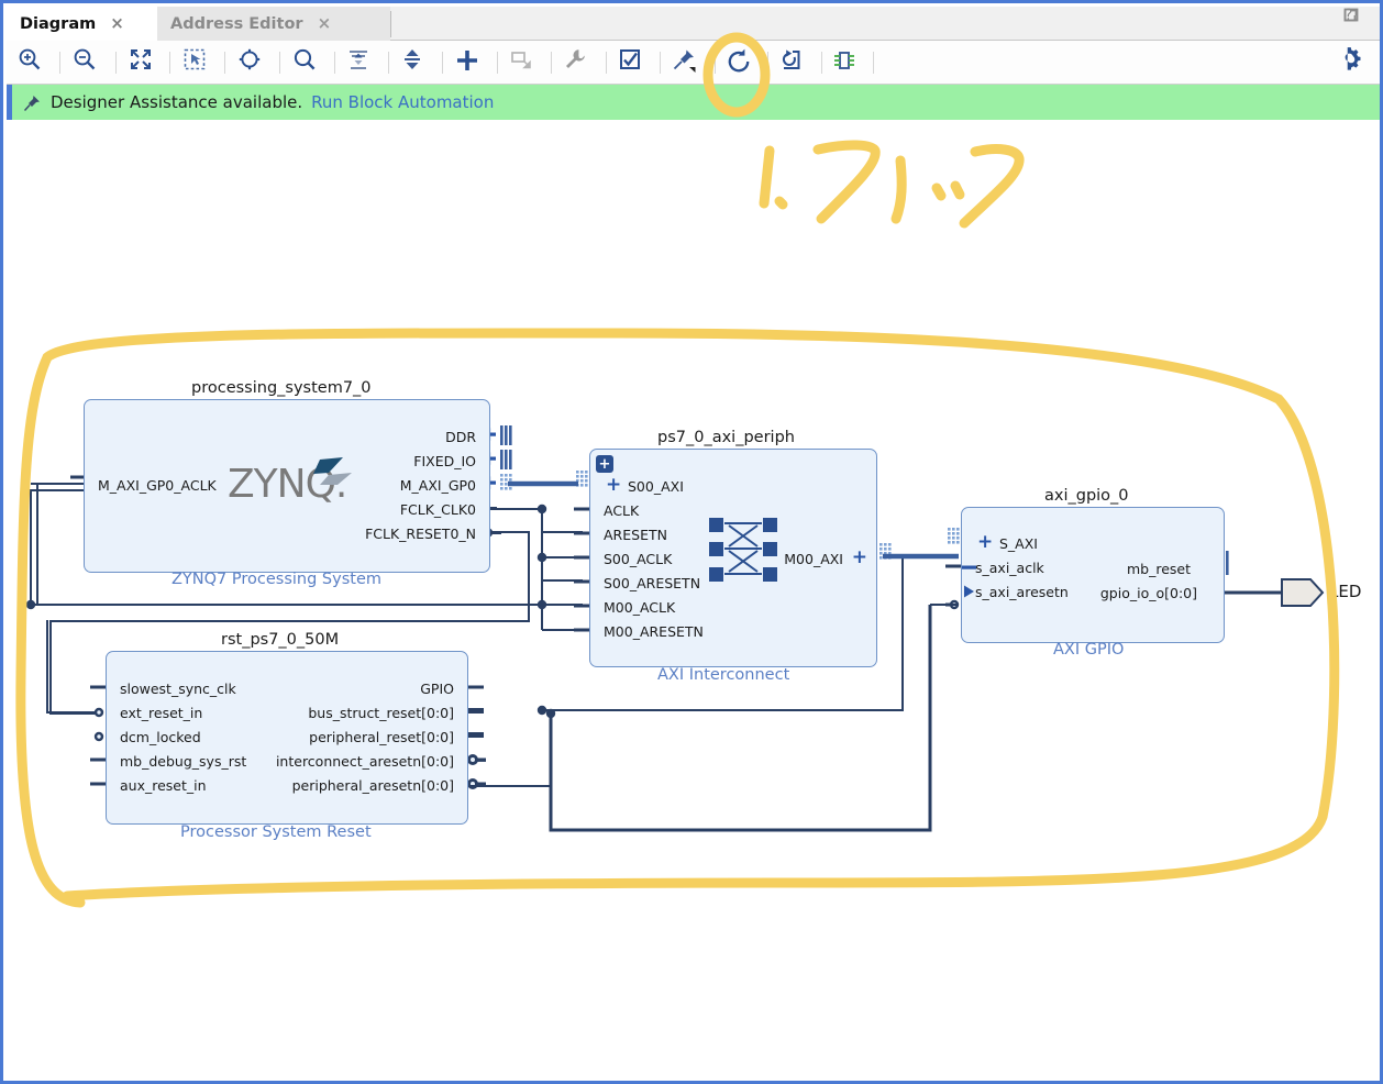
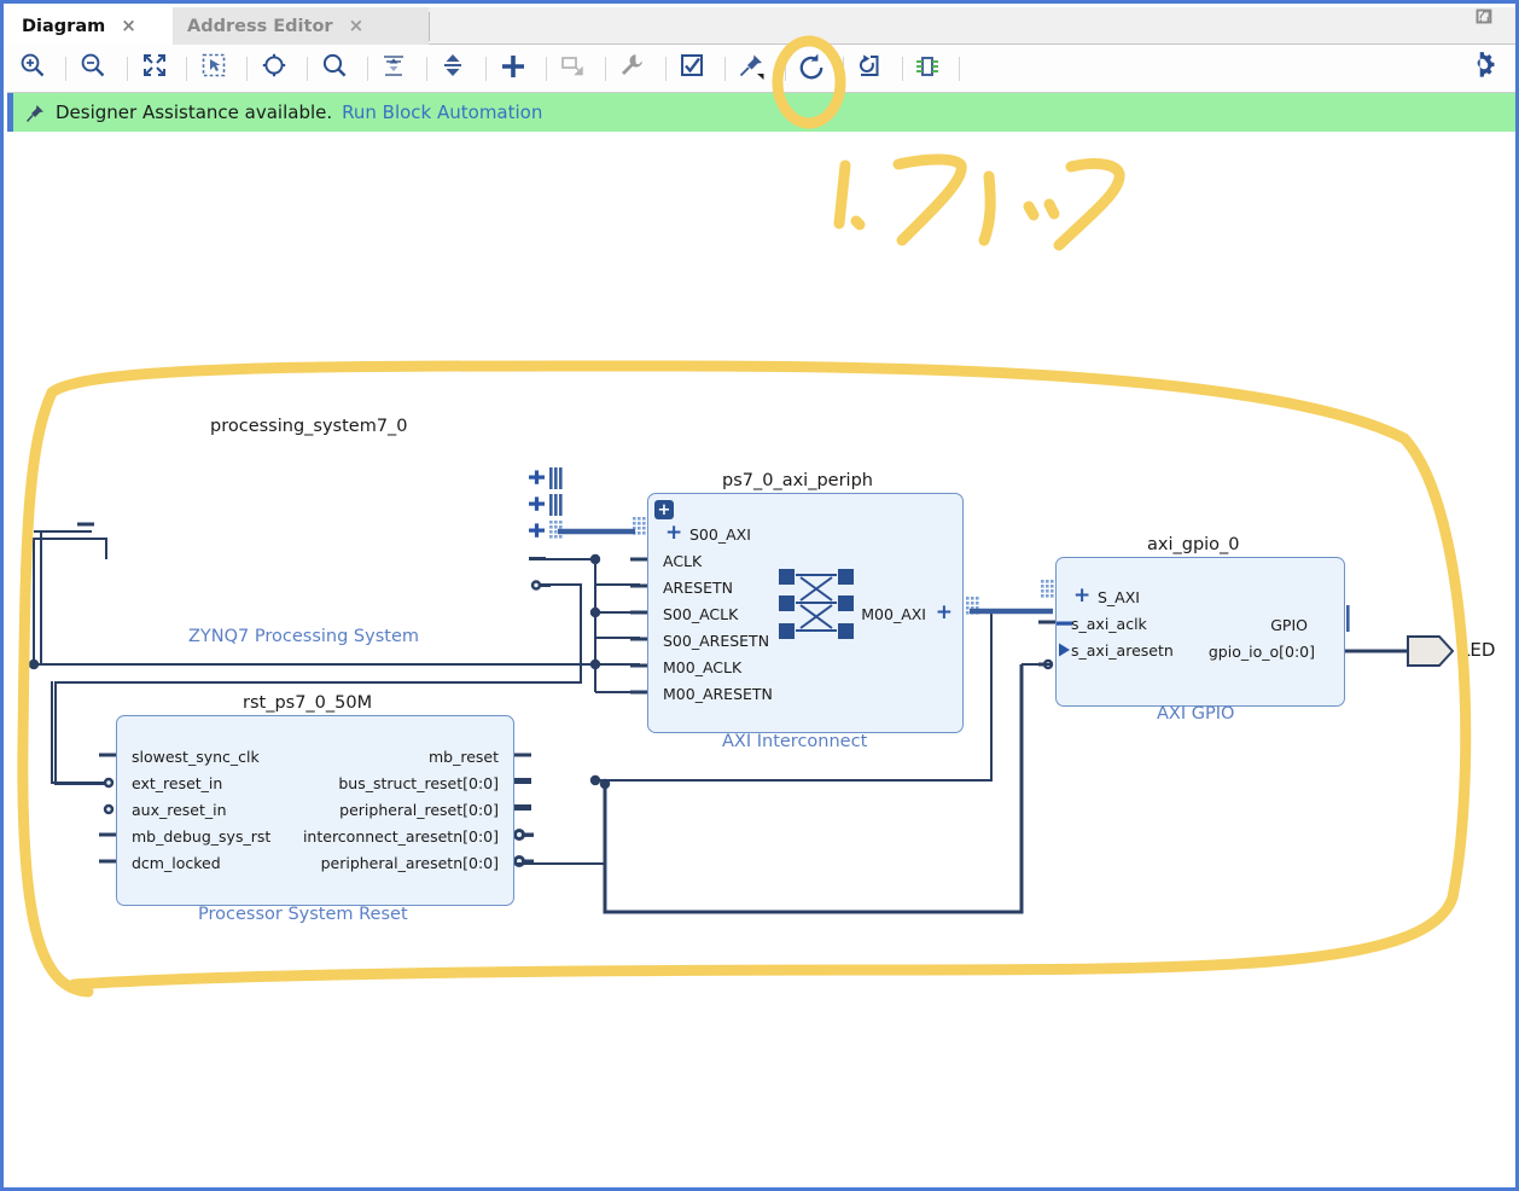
  Diagram
  ×
  Address Editor
  ×
  ?
  Designer Assistance available.
  Run Block Automation
  processing_system7_0
- M_AXI_GP0_ACLK
- DDR
- FIXED_IO
- M_AXI_GP0
- FCLK_CLK0
- FCLK_RESET0_N
- ZYNQ.
  ZYNQ7 Processing System
  ps7_0_axi_periph
  S00_AXI
  +
  ACLK
  ARESETN
  S00_ACLK
  S00_ARESETN
  M00_ACLK
  M00_ARESETN
  M00_AXI
  +
  AXI Interconnect
  +
  axi_gpio_0
  S_AXI
  +
  s_axi_aclk
  s_axi_aresetn
- mb_reset
+ GPIO
  gpio_io_o[0:0]
  AXI GPIO
  rst_ps7_0_50M
  slowest_sync_clk
  ext_reset_in
- dcm_locked
+ aux_reset_in
  mb_debug_sys_rst
- aux_reset_in
+ dcm_locked
- GPIO
+ mb_reset
  bus_struct_reset[0:0]
  peripheral_reset[0:0]
  interconnect_aresetn[0:0]
  peripheral_aresetn[0:0]
  Processor System Reset
